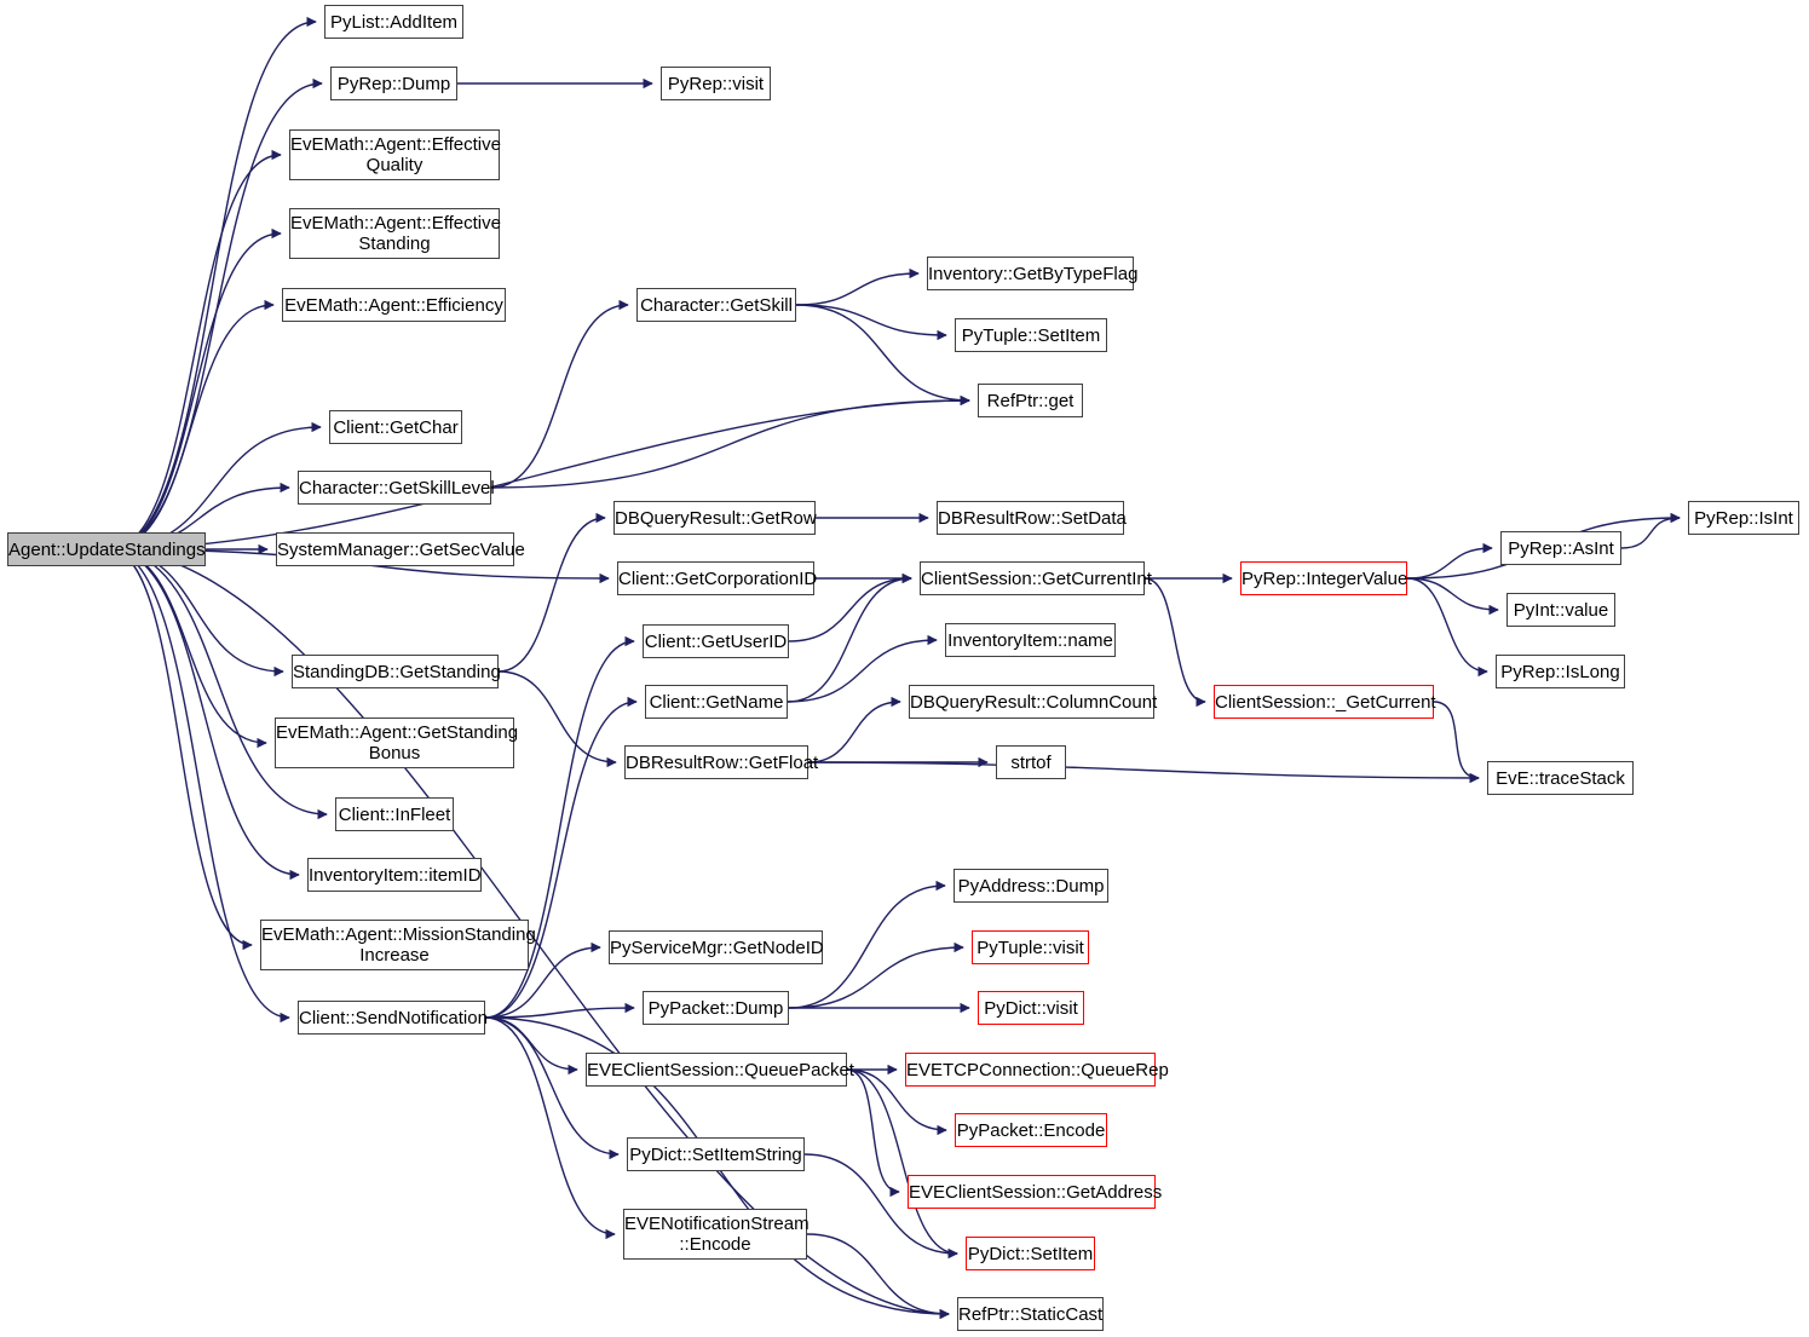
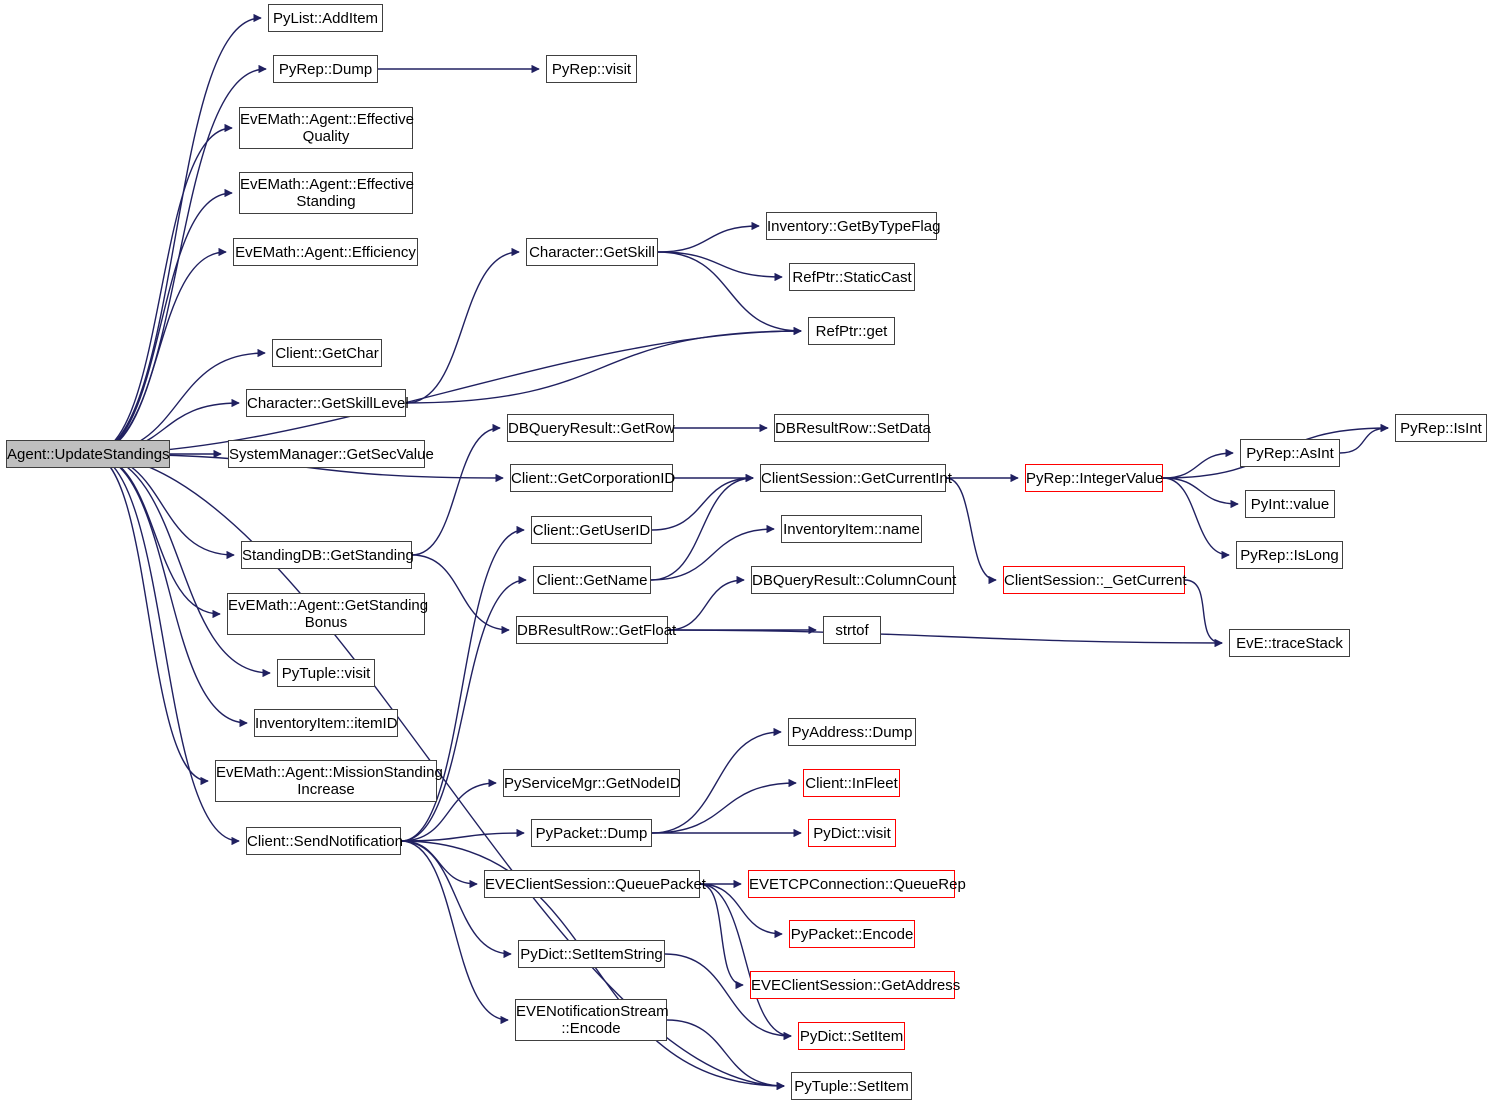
  Agent::UpdateStandings
  PyList::AddItem
  PyRep::Dump
  PyRep::visit
  EvEMath::Agent::Effective
  Quality
  EvEMath::Agent::Effective
  Standing
  EvEMath::Agent::Efficiency
  Character::GetSkill
  Inventory::GetByTypeFlag
- PyTuple::SetItem
+ RefPtr::StaticCast
  RefPtr::get
  Client::GetChar
  Character::GetSkillLevel
  SystemManager::GetSecValue
  DBQueryResult::GetRow
  DBResultRow::SetData
  Client::GetCorporationID
  ClientSession::GetCurrentInt
  PyRep::IntegerValue
  PyRep::IsInt
  PyRep::AsInt
  PyInt::value
  PyRep::IsLong
  ClientSession::_GetCurrent
  EvE::traceStack
  Client::GetUserID
  InventoryItem::name
  StandingDB::GetStanding
  Client::GetName
  DBQueryResult::ColumnCount
  EvEMath::Agent::GetStanding
  Bonus
  DBResultRow::GetFloat
  strtof
- Client::InFleet
+ PyTuple::visit
  InventoryItem::itemID
  EvEMath::Agent::MissionStanding
  Increase
  PyAddress::Dump
  PyServiceMgr::GetNodeID
- PyTuple::visit
+ Client::InFleet
  Client::SendNotification
  PyPacket::Dump
  PyDict::visit
  EVEClientSession::QueuePacket
  EVETCPConnection::QueueRep
  PyPacket::Encode
  PyDict::SetItemString
  EVEClientSession::GetAddress
  EVENotificationStream
  ::Encode
  PyDict::SetItem
- RefPtr::StaticCast
+ PyTuple::SetItem
